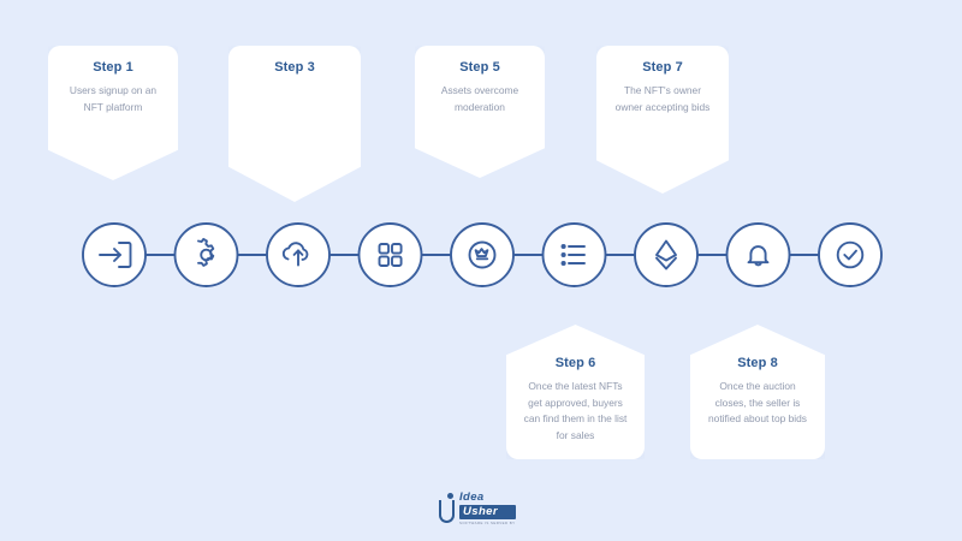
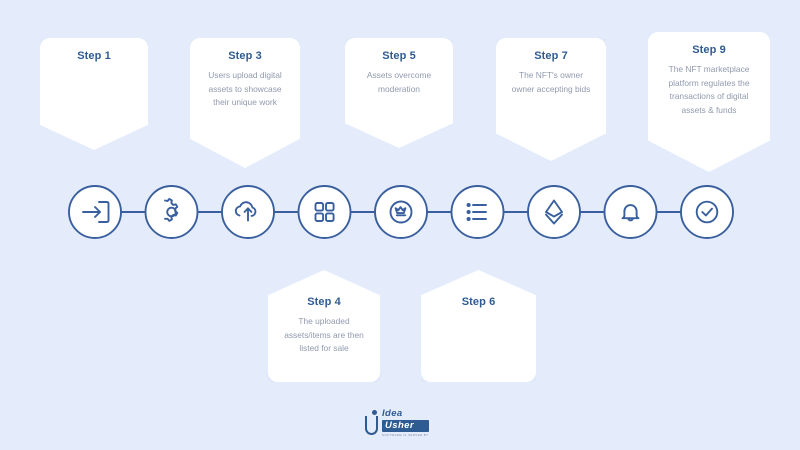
  Step 1
- Users signup on an NFT platform
  Step 3
+ Users upload digital assets to showcase their unique work
  Step 5
  Assets overcome moderation
  Step 7
  The NFT's owner owner accepting bids
+ Step 9
+ The NFT marketplace platform regulates the transactions of digital assets & funds
+ Step 4
+ The uploaded assets/items are then listed for sale
  Step 6
- Once the latest NFTs get approved, buyers can find them in the list for sales
- Step 8
- Once the auction closes, the seller is notified about top bids
  Idea
  Usher
